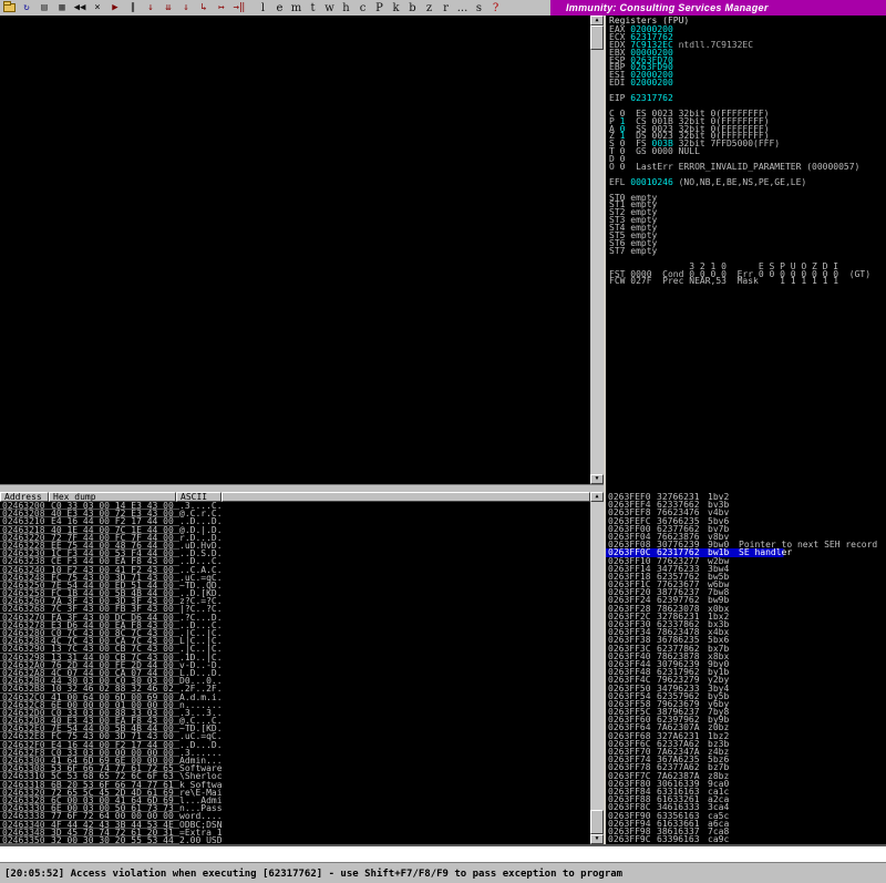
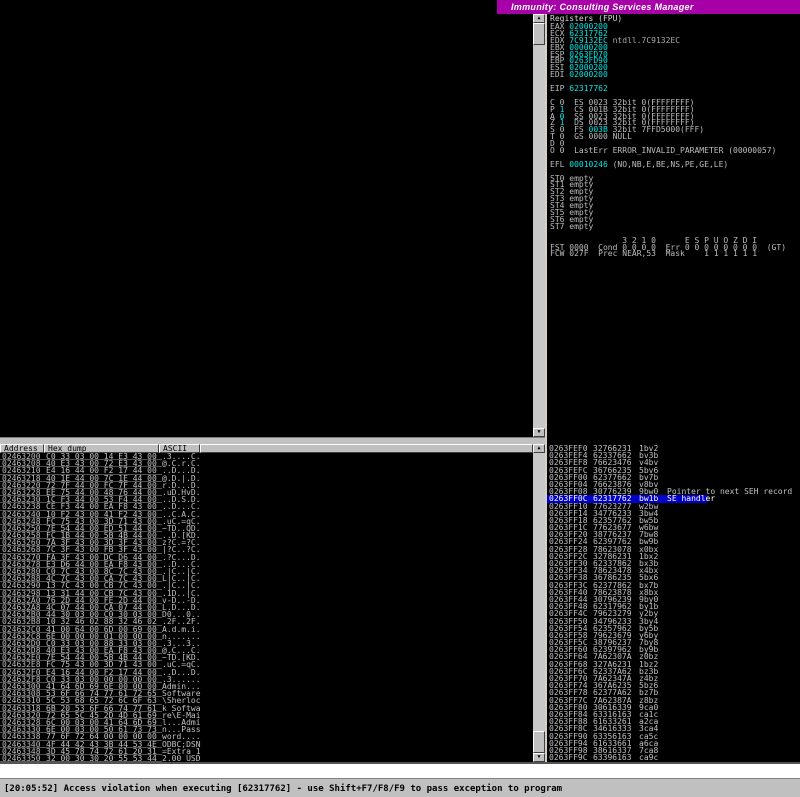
- ↻
- ▤
- ▦
- ◀◀
- ×
- ▶
- ∥
- ↓
- ⇊
- ⇓
- ↳
- ↦
- →‖
- l
- e
- m
- t
- w
- h
- c
- P
- k
- b
- z
- r
- ...
- s
- ?
  Immunity: Consulting Services Manager
  Registers (FPU)
  EAX 02000200
  ECX 62317762
  EDX 7C9132EC ntdll.7C9132EC
  EBX 00000200
  ESP 0263FD70
  EBP 0263FD90
  ESI 02000200
  EDI 02000200
  EIP 62317762
  C 0 ES 0023 32bit 0(FFFFFFFF)
  P 1 CS 001B 32bit 0(FFFFFFFF)
  A 0 SS 0023 32bit 0(FFFFFFFF)
  Z 1 DS 0023 32bit 0(FFFFFFFF)
  S 0 FS 003B 32bit 7FFD5000(FFF)
  T 0 GS 0000 NULL
  D 0
  O 0 LastErr ERROR_INVALID_PARAMETER (00000057)
  EFL 00010246 (NO,NB,E,BE,NS,PE,GE,LE)
  ST0 empty
  ST1 empty
  ST2 empty
  ST3 empty
  ST4 empty
  ST5 empty
  ST6 empty
  ST7 empty
  3 2 1 0 E S P U O Z D I
  FST 0000 Cond 0 0 0 0 Err 0 0 0 0 0 0 0 0 (GT)
  FCW 027F Prec NEAR,53 Mask 1 1 1 1 1 1
  Address
  Hex dump
  ASCII
  02463200
  C0 33 03 00 14 E3 43 00
  .3....C.
  02463208
  40 E3 43 00 72 E3 43 00
  @.C.r.C.
  02463210
  E4 16 44 00 F2 17 44 00
  ..D...D.
  02463218
  40 1E 44 00 7C 1E 44 00
  @.D.|.D.
  02463220
  72 7F 44 00 FC 7F 44 00
  r.D...D.
  02463228
  EE 75 44 00 48 76 44 00
  .uD.HvD.
  02463230
  1C F3 44 00 53 F4 44 00
  ..D.S.D.
  02463238
  CE F3 44 00 EA F8 43 00
  ..D...C.
  02463240
  10 F2 43 00 41 F2 43 00
  ..C.A.C.
  02463248
  FC 75 43 00 3D 71 43 00
  .uC.=qC.
  02463250
  7E 54 44 00 ED 51 44 00
  ~TD..QD.
  02463258
  FC 1B 44 00 5B 4B 44 00
  ..D.[KD.
  02463260
  7A 3F 43 00 3D 3F 43 00
  z?C.=?C.
  02463268
  7C 3F 43 00 FB 3F 43 00
  |?C..?C.
  02463270
  FA 3F 43 00 DC D6 44 00
  .?C...D.
  02463278
  E3 D6 44 00 EA F8 43 00
  ..D...C.
  02463280
  C0 7C 43 00 8C 7C 43 00
  .|C..|C.
  02463288
  4C 7C 43 00 CA 7C 43 00
  L|C..|C.
  02463290
  13 7C 43 00 CB 7C 43 00
  .|C..|C.
  02463298
  13 31 44 00 CB 7C 43 00
  .1D..|C.
  024632A0
  76 2D 44 00 FE 2D 44 00
  v-D..-D.
  024632A8
  4C 07 44 00 CA 07 44 00
  L.D...D.
  024632B0
  44 30 03 00 C0 30 03 00
  D0...0..
  024632B8
  10 32 46 02 88 32 46 02
  .2F..2F.
  024632C0
  41 00 64 00 6D 00 69 00
  A.d.m.i.
  024632C8
  6E 00 00 00 01 00 00 00
  n.......
  024632D0
  C0 33 03 00 88 33 03 00
  .3...3..
  024632D8
  40 E3 43 00 EA F8 43 00
  @.C...C.
  024632E0
  7E 54 44 00 5B 4B 44 00
  ~TD.[KD.
  024632E8
  FC 75 43 00 3D 71 43 00
  .uC.=qC.
  024632F0
  E4 16 44 00 F2 17 44 00
  ..D...D.
  024632F8
  C0 33 03 00 00 00 00 00
  .3......
  02463300
  41 64 6D 69 6E 00 00 00
  Admin...
  02463308
  53 6F 66 74 77 61 72 65
  Software
  02463310
  5C 53 68 65 72 6C 6F 63
  \Sherloc
  02463318
  6B 20 53 6F 66 74 77 61
  k Softwa
  02463320
  72 65 5C 45 2D 4D 61 69
  re\E-Mai
  02463328
  6C 00 03 00 41 64 6D 69
  l...Admi
  02463330
  6E 00 03 00 50 61 73 73
  n...Pass
  02463338
  77 6F 72 64 00 00 00 00
  word....
  02463340
  4F 44 42 43 3B 44 53 4E
  ODBC;DSN
  02463348
  3D 45 78 74 72 61 20 31
  =Extra 1
  02463350
  32 00 30 30 20 55 53 44
  2.00 USD
  0263FEF0
  32766231
  1bv2
  0263FEF4
  62337662
  bv3b
  0263FEF8
  76623476
  v4bv
  0263FEFC
  36766235
  5bv6
  0263FF00
  62377662
  bv7b
  0263FF04
  76623876
  v8bv
  0263FF08
  30776239
  9bw0
  Pointer to next SEH record
  0263FF0C
  62317762
  bw1b
  SE handler
  0263FF10
  77623277
  w2bw
  0263FF14
  34776233
  3bw4
  0263FF18
  62357762
  bw5b
  0263FF1C
  77623677
  w6bw
  0263FF20
  38776237
  7bw8
  0263FF24
  62397762
  bw9b
  0263FF28
  78623078
  x0bx
  0263FF2C
  32786231
  1bx2
  0263FF30
  62337862
  bx3b
  0263FF34
  78623478
  x4bx
  0263FF38
  36786235
  5bx6
  0263FF3C
  62377862
  bx7b
  0263FF40
  78623878
  x8bx
  0263FF44
  30796239
  9by0
  0263FF48
  62317962
  by1b
  0263FF4C
  79623279
  y2by
  0263FF50
  34796233
  3by4
  0263FF54
  62357962
  by5b
  0263FF58
  79623679
  y6by
  0263FF5C
  38796237
  7by8
  0263FF60
  62397962
  by9b
  0263FF64
  7A62307A
  z0bz
  0263FF68
  327A6231
  1bz2
  0263FF6C
  62337A62
  bz3b
  0263FF70
  7A62347A
  z4bz
  0263FF74
  367A6235
  5bz6
  0263FF78
  62377A62
  bz7b
  0263FF7C
  7A62387A
  z8bz
  0263FF80
  30616339
  9ca0
  0263FF84
  63316163
  ca1c
  0263FF88
  61633261
  a2ca
  0263FF8C
  34616333
  3ca4
  0263FF90
  63356163
  ca5c
  0263FF94
  61633661
  a6ca
  0263FF98
  38616337
  7ca8
  0263FF9C
  63396163
  ca9c
  [20:05:52] Access violation when executing [62317762] - use Shift+F7/F8/F9 to pass exception to program
